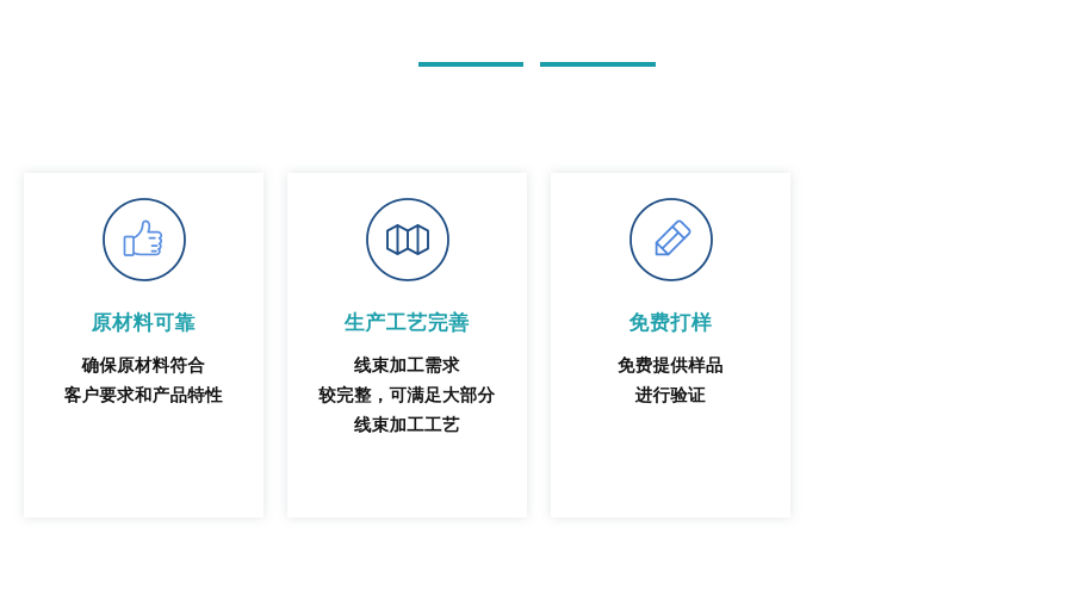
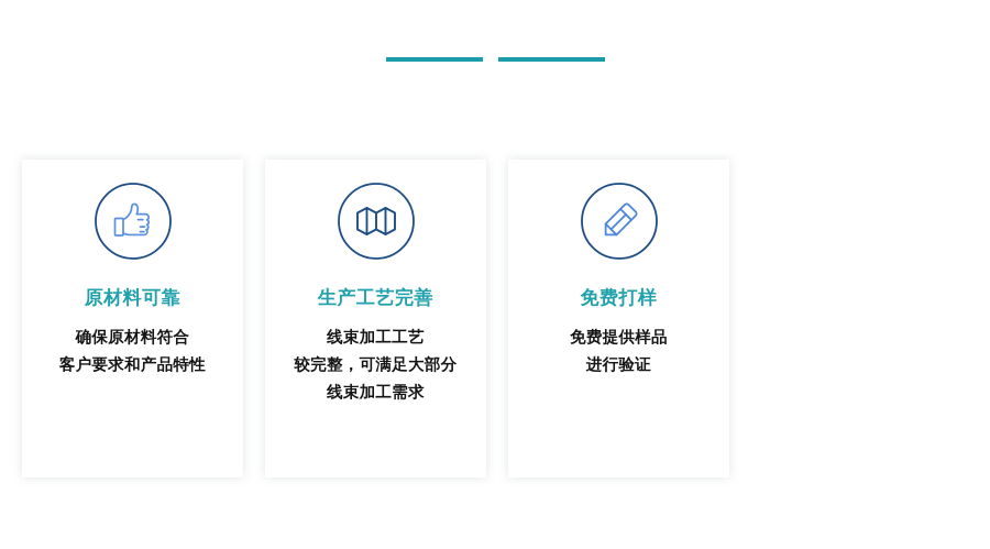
  原材料可靠
  确保原材料符合
  客户要求和产品特性
  生产工艺完善
- 线束加工需求
+ 线束加工工艺
  较完整，可满足大部分
- 线束加工工艺
+ 线束加工需求
  免费打样
  免费提供样品
  进行验证
